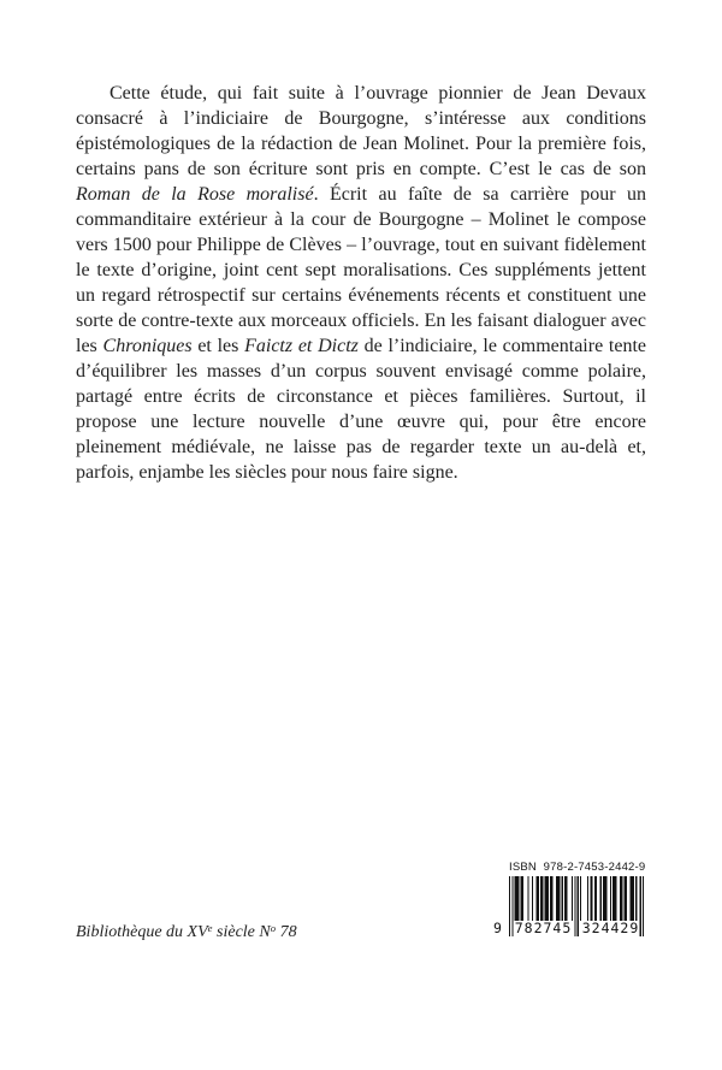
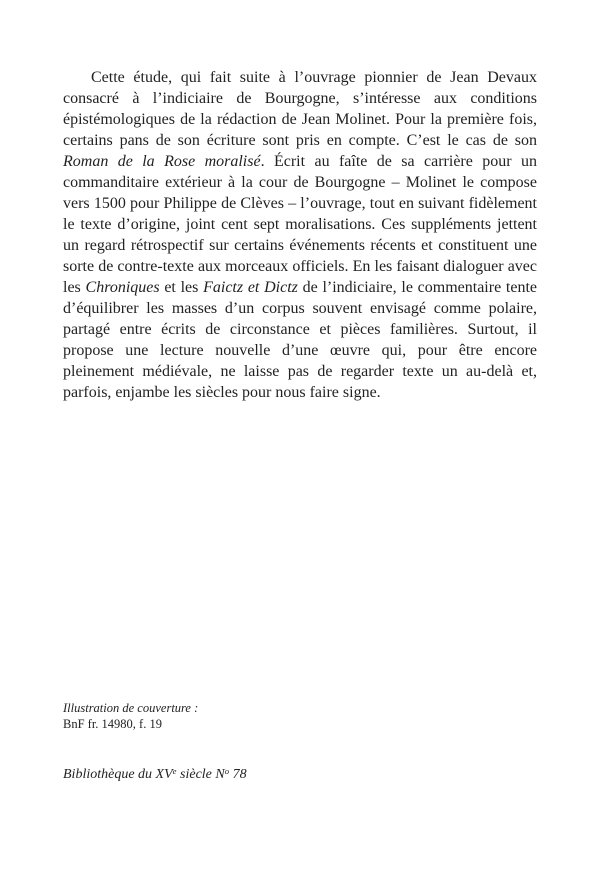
  Cette étude, qui fait suite à l’ouvrage pionnier de Jean Devaux consacré à l’indiciaire de Bourgogne, s’intéresse aux conditions épistémologiques de la rédaction de Jean Molinet. Pour la première fois, certains pans de son écriture sont pris en compte. C’est le cas de son Roman de la Rose moralisé. Écrit au faîte de sa carrière pour un commanditaire extérieur à la cour de Bourgogne – Molinet le compose vers 1500 pour Philippe de Clèves – l’ouvrage, tout en suivant fidèlement le texte d’origine, joint cent sept moralisations. Ces suppléments jettent un regard rétrospectif sur certains événements récents et constituent une sorte de contre-texte aux morceaux officiels. En les faisant dialoguer avec les Chroniques et les Faictz et Dictz de l’indiciaire, le commentaire tente d’équilibrer les masses d’un corpus souvent envisagé comme polaire, partagé entre écrits de circonstance et pièces familières. Surtout, il propose une lecture nouvelle d’une œuvre qui, pour être encore pleinement médiévale, ne laisse pas de regarder texte un au-delà et, parfois, enjambe les siècles pour nous faire signe.
+ Illustration de couverture :
+ BnF fr. 14980, f. 19
  Bibliothèque du XVe siècle No 78
- ISBN 978-2-7453-2442-9
- 9
- 782745
- 324429
